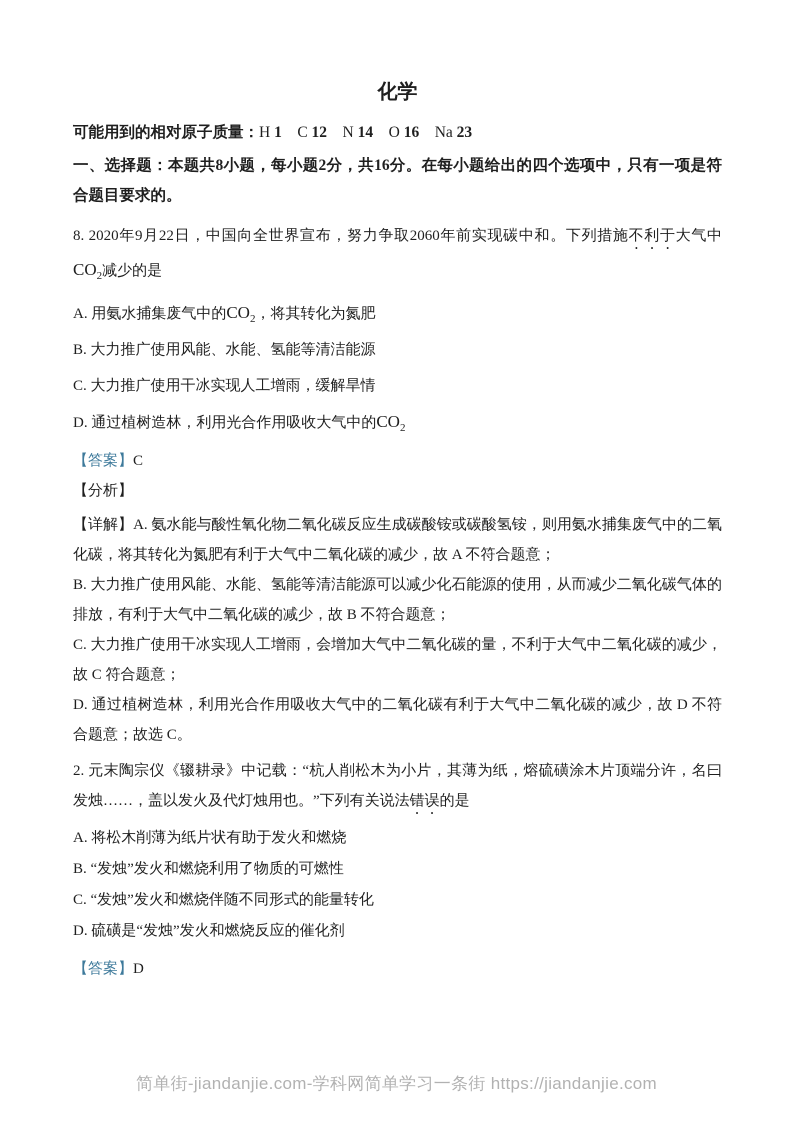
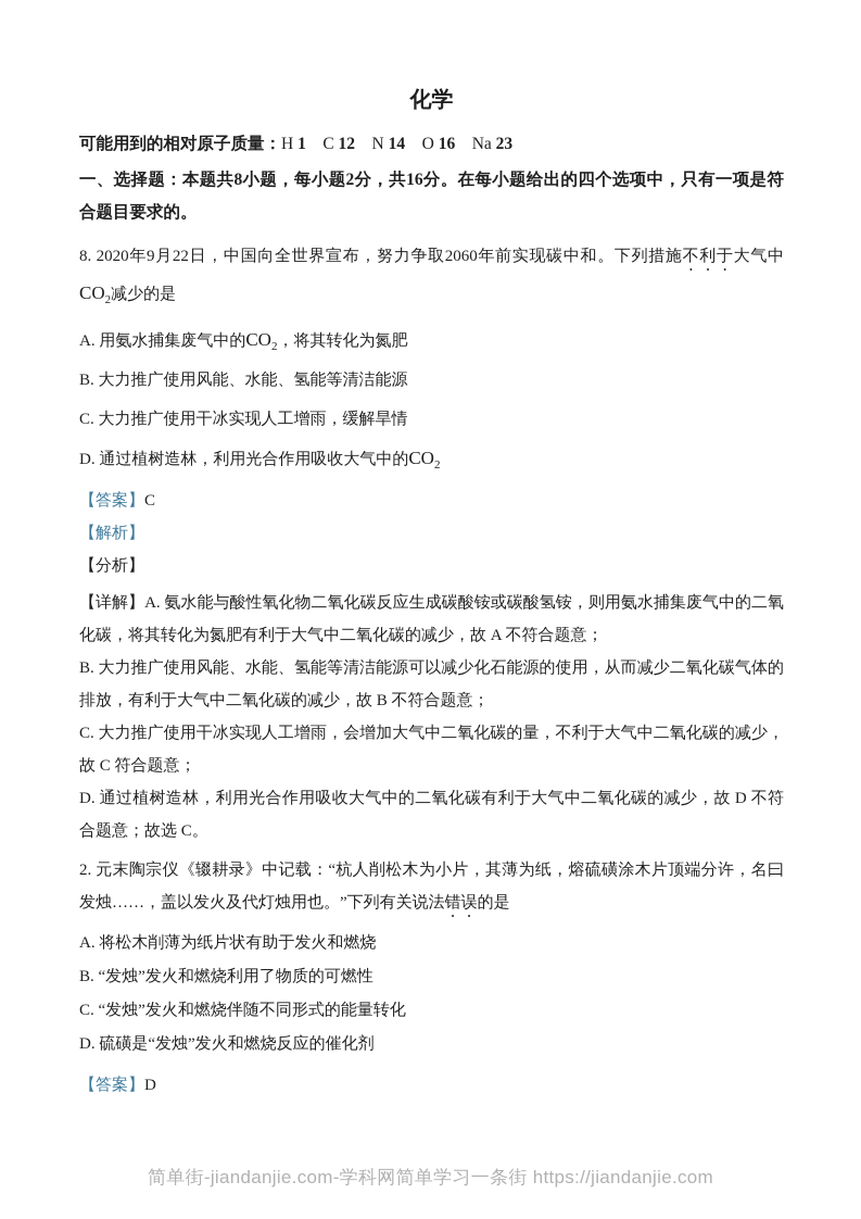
  化学
  可能用到的相对原子质量：H 1 C 12 N 14 O 16 Na 23
  一、选择题：本题共8小题，每小题2分，共16分。在每小题给出的四个选项中，只有一项是符合题目要求的。
  8. 2020年9月22日，中国向全世界宣布，努力争取2060年前实现碳中和。下列措施不利于大气中CO2减少的是
  A. 用氨水捕集废气中的CO2，将其转化为氮肥
  B. 大力推广使用风能、水能、氢能等清洁能源
  C. 大力推广使用干冰实现人工增雨，缓解旱情
  D. 通过植树造林，利用光合作用吸收大气中的CO2
  【答案】C
+ 【解析】
  【分析】
  【详解】A. 氨水能与酸性氧化物二氧化碳反应生成碳酸铵或碳酸氢铵，则用氨水捕集废气中的二氧化碳，将其转化为氮肥有利于大气中二氧化碳的减少，故 A 不符合题意；
  B. 大力推广使用风能、水能、氢能等清洁能源可以减少化石能源的使用，从而减少二氧化碳气体的排放，有利于大气中二氧化碳的减少，故 B 不符合题意；
  C. 大力推广使用干冰实现人工增雨，会增加大气中二氧化碳的量，不利于大气中二氧化碳的减少，故 C 符合题意；
  D. 通过植树造林，利用光合作用吸收大气中的二氧化碳有利于大气中二氧化碳的减少，故 D 不符合题意；故选 C。
  2. 元末陶宗仪《辍耕录》中记载：“杭人削松木为小片，其薄为纸，熔硫磺涂木片顶端分许，名曰发烛……，盖以发火及代灯烛用也。”下列有关说法错误的是
  A. 将松木削薄为纸片状有助于发火和燃烧
  B. “发烛”发火和燃烧利用了物质的可燃性
  C. “发烛”发火和燃烧伴随不同形式的能量转化
  D. 硫磺是“发烛”发火和燃烧反应的催化剂
  【答案】D
  简单街-jiandanjie.com-学科网简单学习一条街 https://jiandanjie.com
